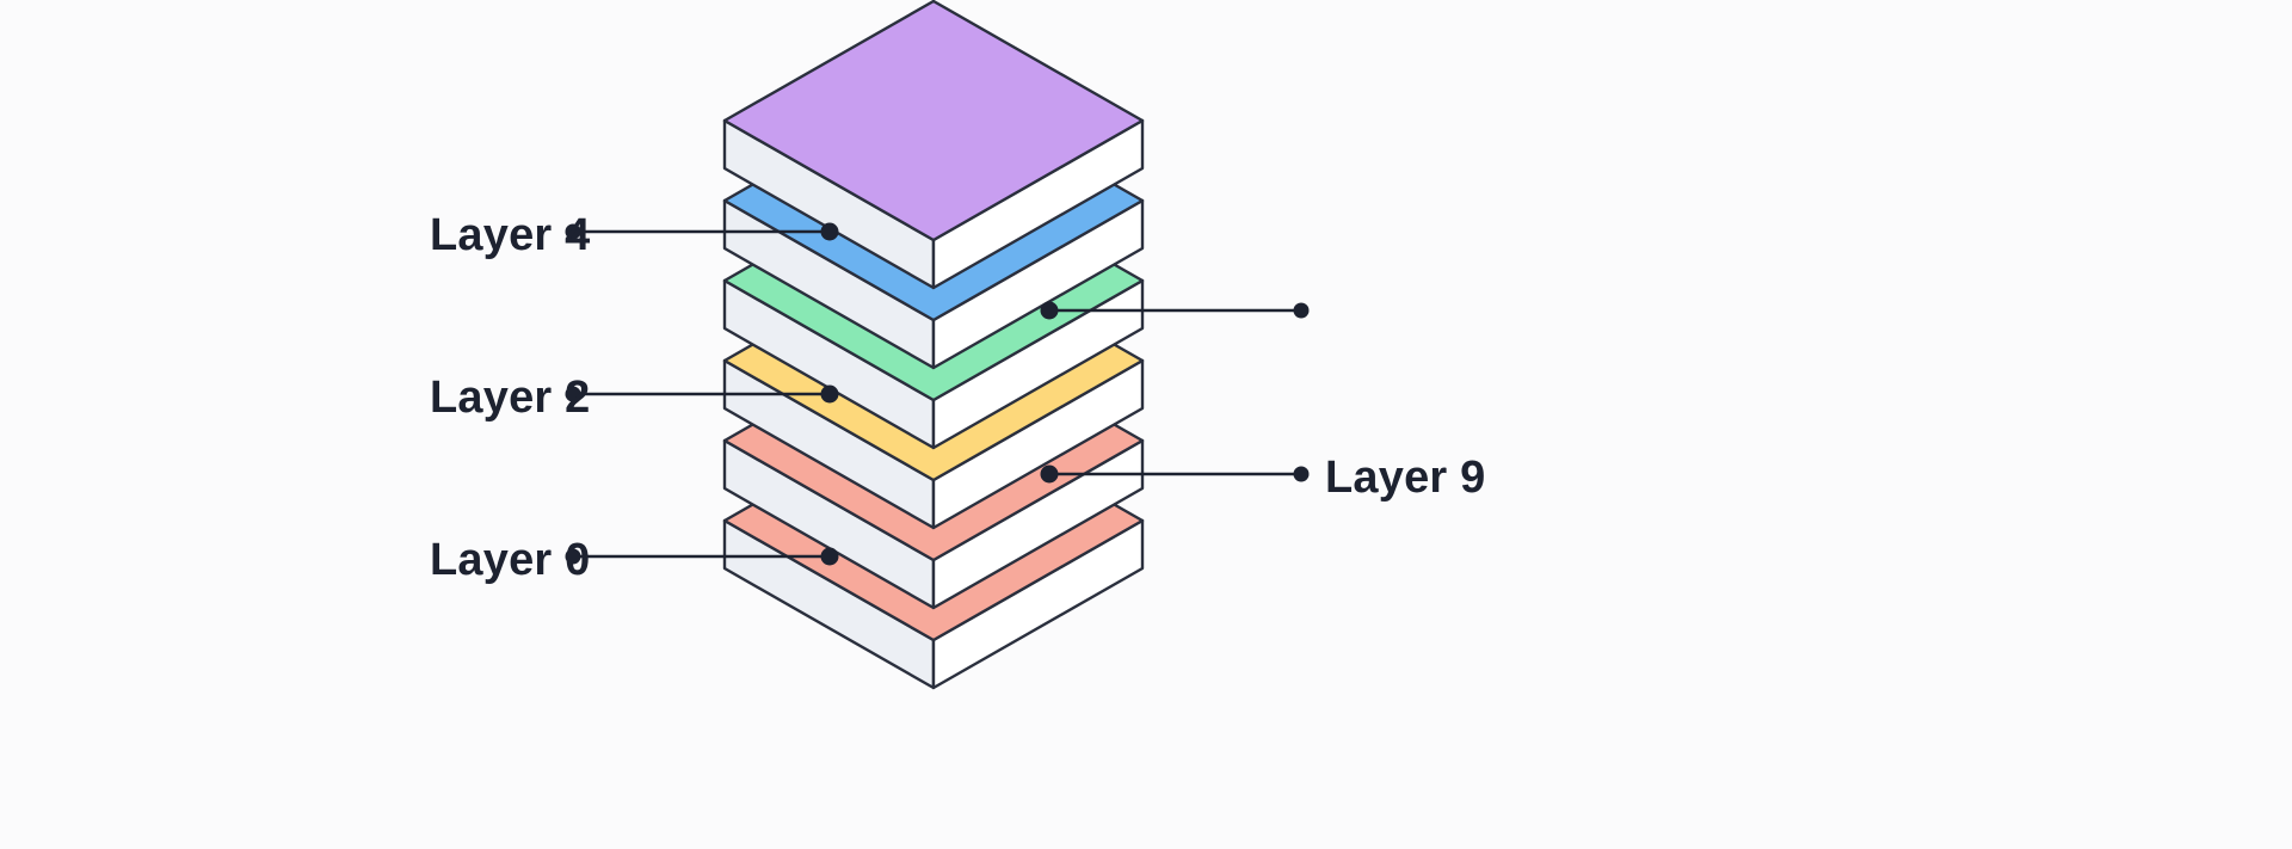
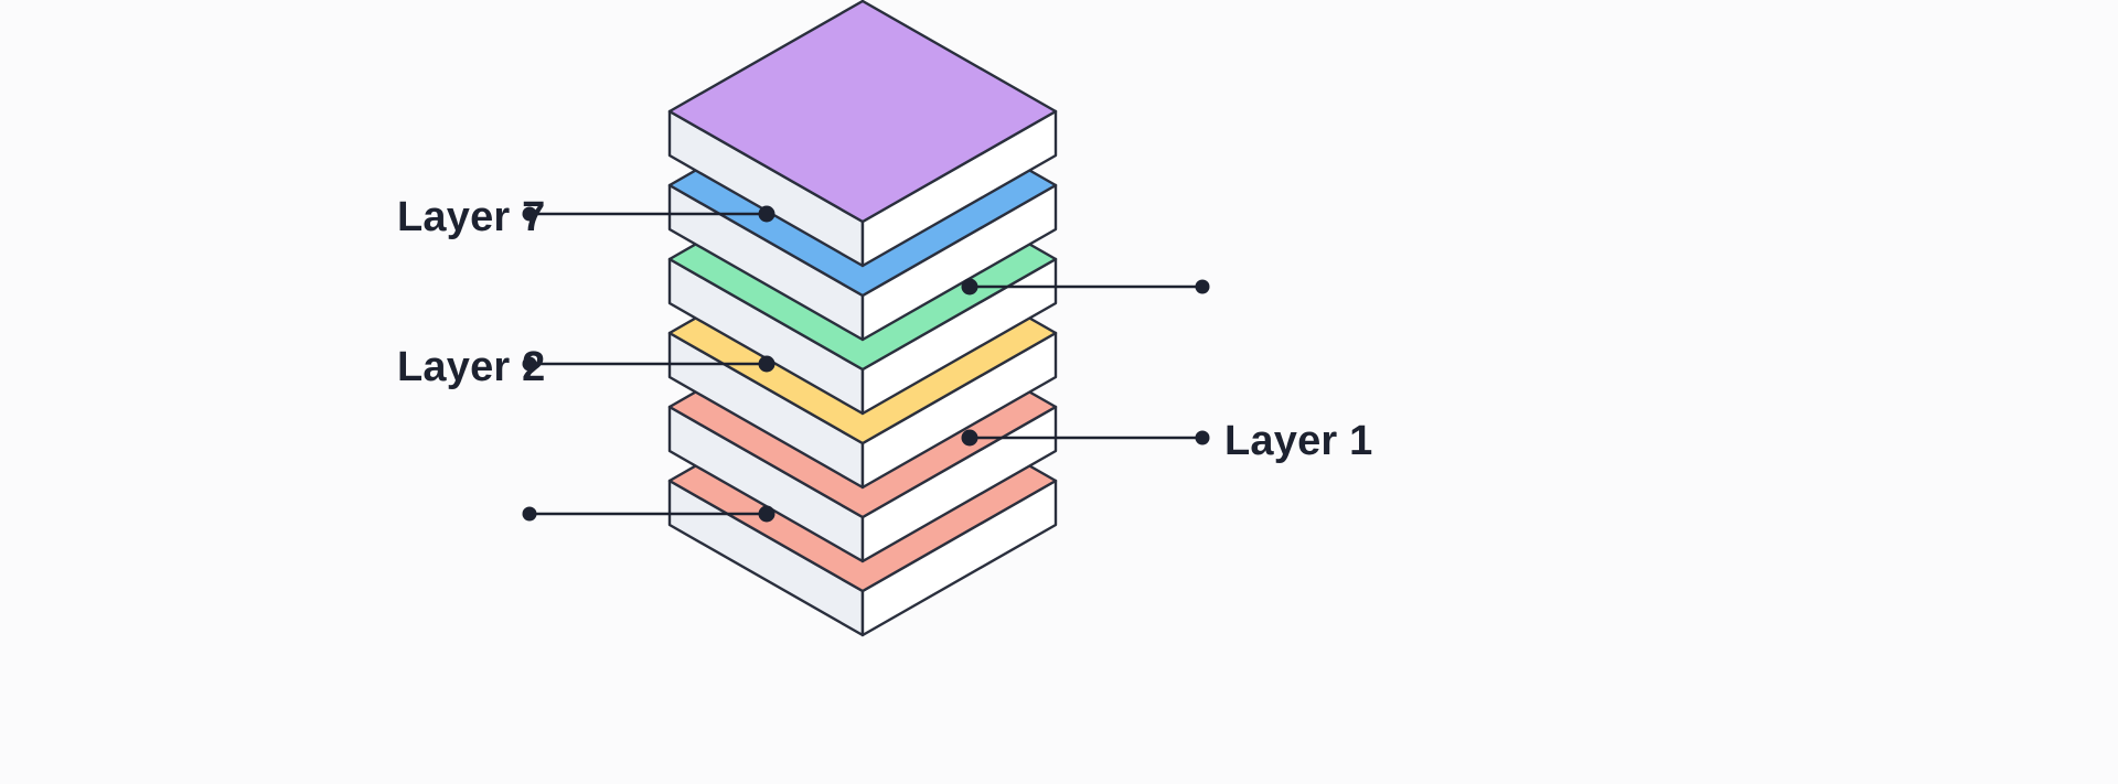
- Layer 0
- Layer 9
+ Layer 1
  Layer 2
- Layer 4
+ Layer 7
